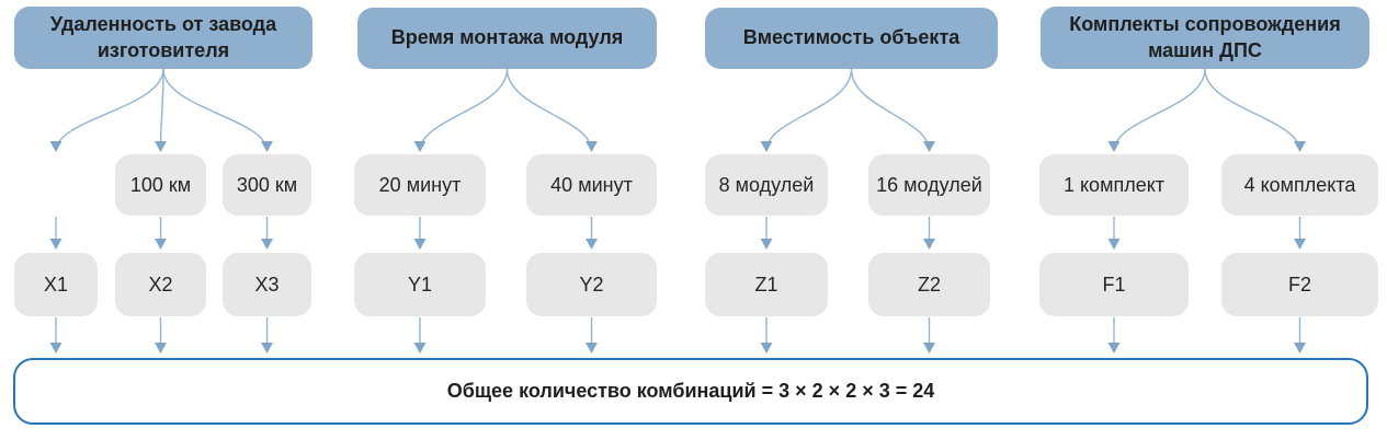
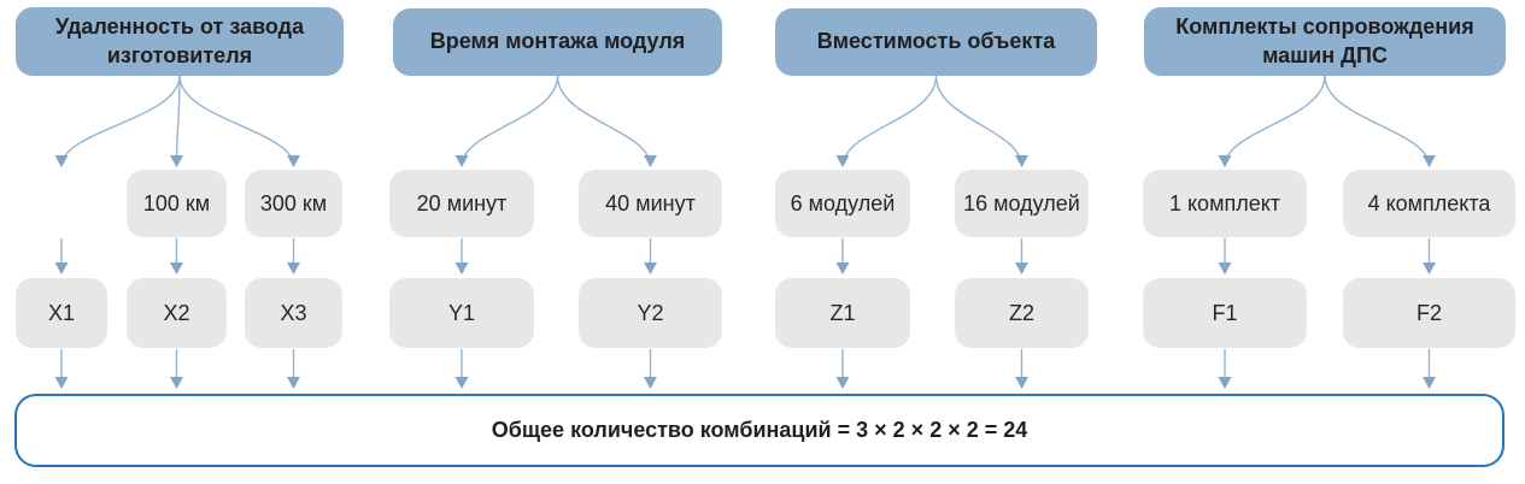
  Удаленность от завода изготовителя
  Время монтажа модуля
  Вместимость объекта
  Комплекты сопровождения машин ДПС
  100 км
  300 км
  20 минут
  40 минут
- 8 модулей
+ 6 модулей
  16 модулей
  1 комплект
  4 комплекта
  X1
  X2
  X3
  Y1
  Y2
  Z1
  Z2
  F1
  F2
- Общее количество комбинаций = 3 × 2 × 2 × 3 = 24
+ Общее количество комбинаций = 3 × 2 × 2 × 2 = 24
